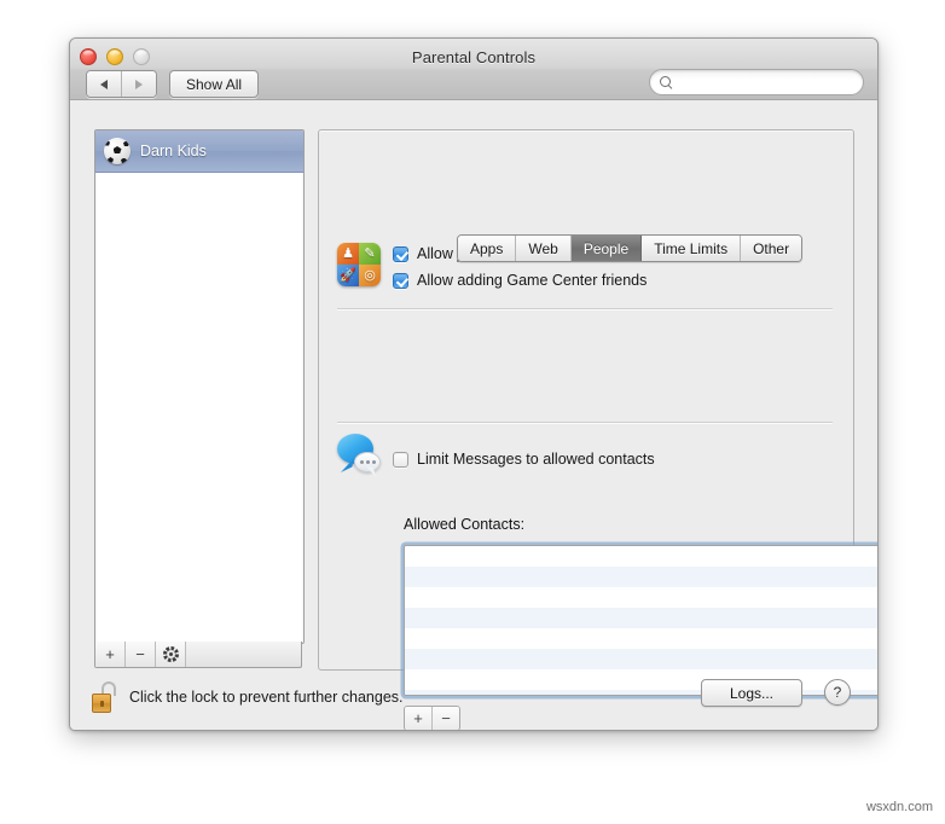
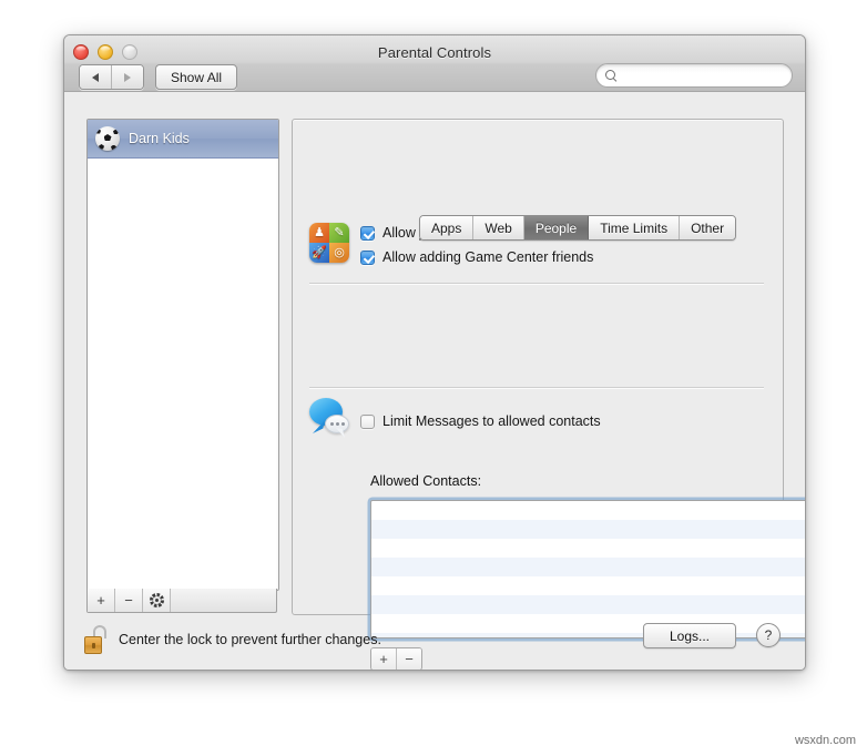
  Parental Controls
  Show All
  Darn Kids
  +
  −
  Apps
  Web
  People
  Time Limits
  Other
  ♟
  ✎
  🚀
  ◎
  Allow adding Game Center friends
  Limit Messages to allowed contacts
  Allowed Contacts:
  +
  −
- Click the lock to prevent further changes.
+ Center the lock to prevent further changes.
  Logs...
  ?
  wsxdn.com
